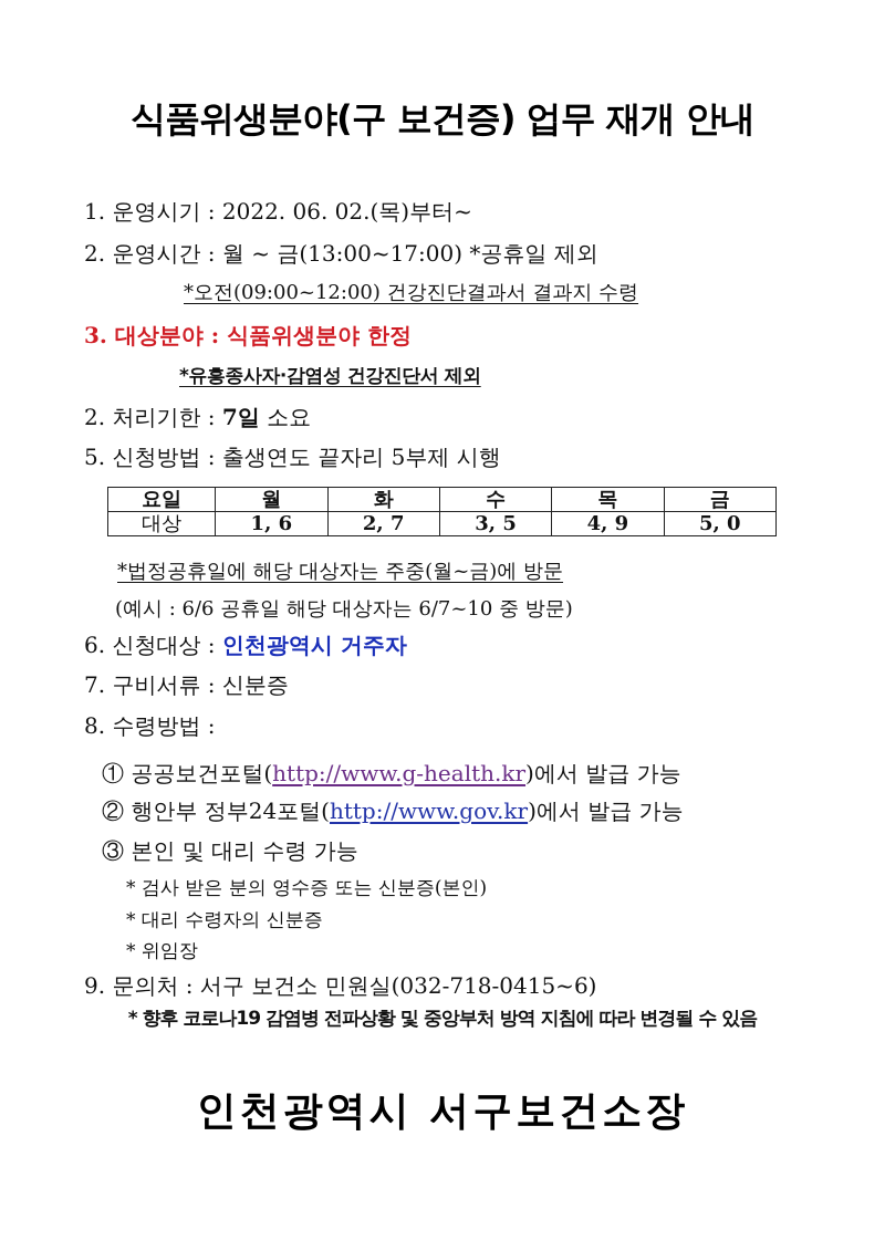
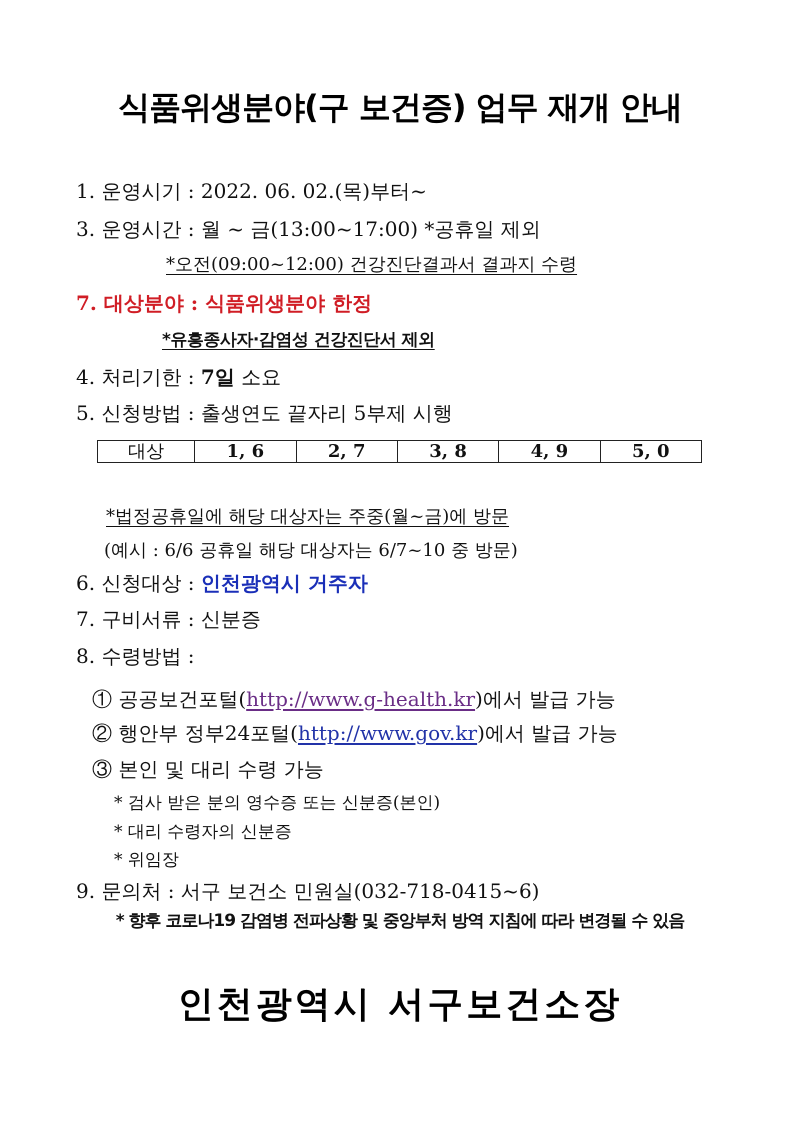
  식품위생분야(구 보건증) 업무 재개 안내
  1. 운영시기 : 2022. 06. 02.(목)부터~
- 2. 운영시간 : 월 ~ 금(13:00~17:00) *공휴일 제외
+ 3. 운영시간 : 월 ~ 금(13:00~17:00) *공휴일 제외
  *오전(09:00~12:00) 건강진단결과서 결과지 수령
- 3. 대상분야 : 식품위생분야 한정
+ 7. 대상분야 : 식품위생분야 한정
  *유흥종사자·감염성 건강진단서 제외
- 2. 처리기한 : 7일 소요
+ 4. 처리기한 : 7일 소요
  5. 신청방법 : 출생연도 끝자리 5부제 시행
- 요일	월	화	수	목	금
- 대상	1, 6	2, 7	3, 5	4, 9	5, 0
+ 대상	1, 6	2, 7	3, 8	4, 9	5, 0
  *법정공휴일에 해당 대상자는 주중(월~금)에 방문
  (예시 : 6/6 공휴일 해당 대상자는 6/7~10 중 방문)
  6. 신청대상 : 인천광역시 거주자
  7. 구비서류 : 신분증
  8. 수령방법 :
  ① 공공보건포털(http://www.g-health.kr)에서 발급 가능
  ② 행안부 정부24포털(http://www.gov.kr)에서 발급 가능
  ③ 본인 및 대리 수령 가능
  * 검사 받은 분의 영수증 또는 신분증(본인)
  * 대리 수령자의 신분증
  * 위임장
  9. 문의처 : 서구 보건소 민원실(032-718-0415~6)
  * 향후 코로나19 감염병 전파상황 및 중앙부처 방역 지침에 따라 변경될 수 있음
  인천광역시 서구보건소장
